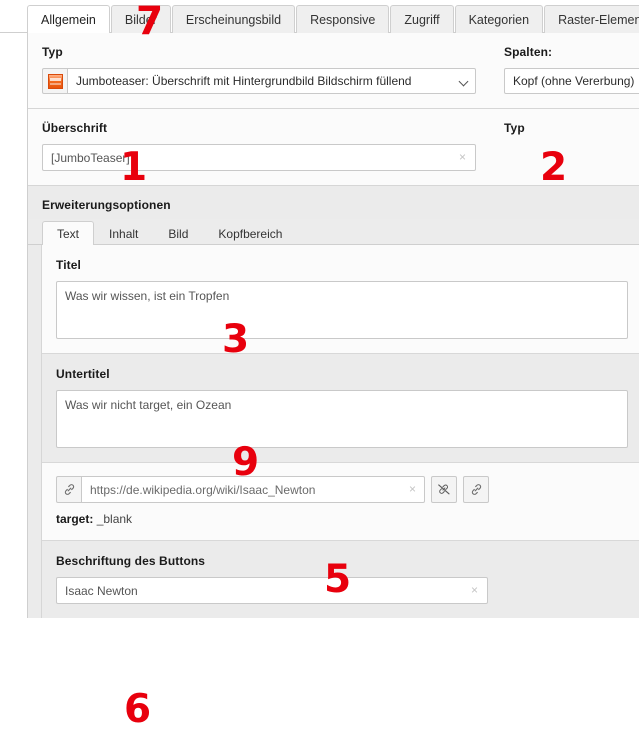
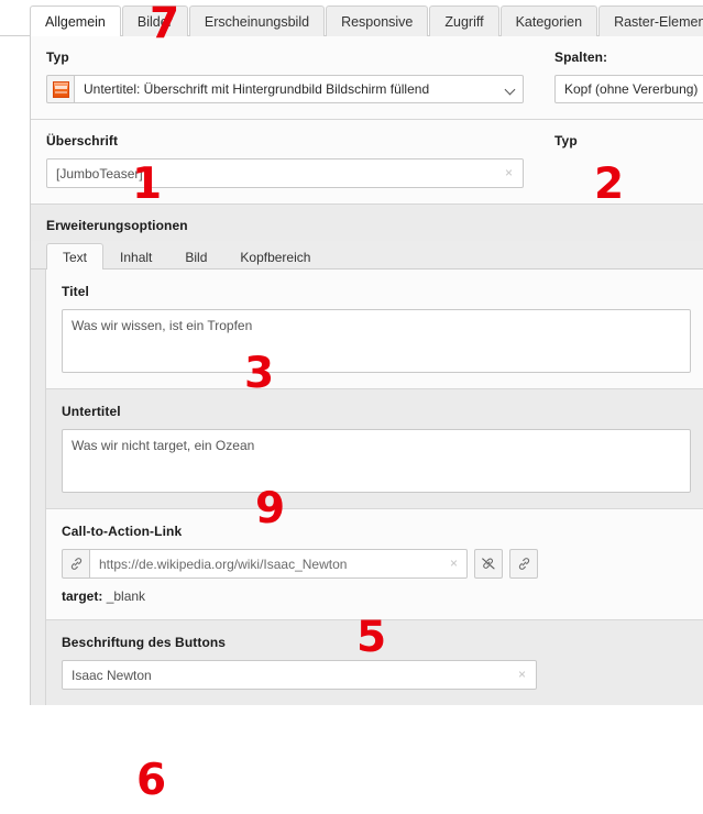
  Allgemein
  Bilder
  Erscheinungsbild
  Responsive
  Zugriff
  Kategorien
  Raster-Elemen
  Typ
- Jumboteaser: Überschrift mit Hintergrundbild Bildschirm füllend
+ Untertitel: Überschrift mit Hintergrundbild Bildschirm füllend
  Spalten:
  Kopf (ohne Vererbung)
  Überschrift
  [JumboTeaser]
  ×
  Typ
  Erweiterungsoptionen
  Text
  Inhalt
  Bild
  Kopfbereich
  Titel
  Was wir wissen, ist ein Tropfen
  Untertitel
  Was wir nicht target, ein Ozean
+ Call-to-Action-Link
  https://de.wikipedia.org/wiki/Isaac_Newton
  ×
  target: _blank
  Beschriftung des Buttons
  Isaac Newton
  ×
  1
  2
  3
  9
  5
  6
  7
